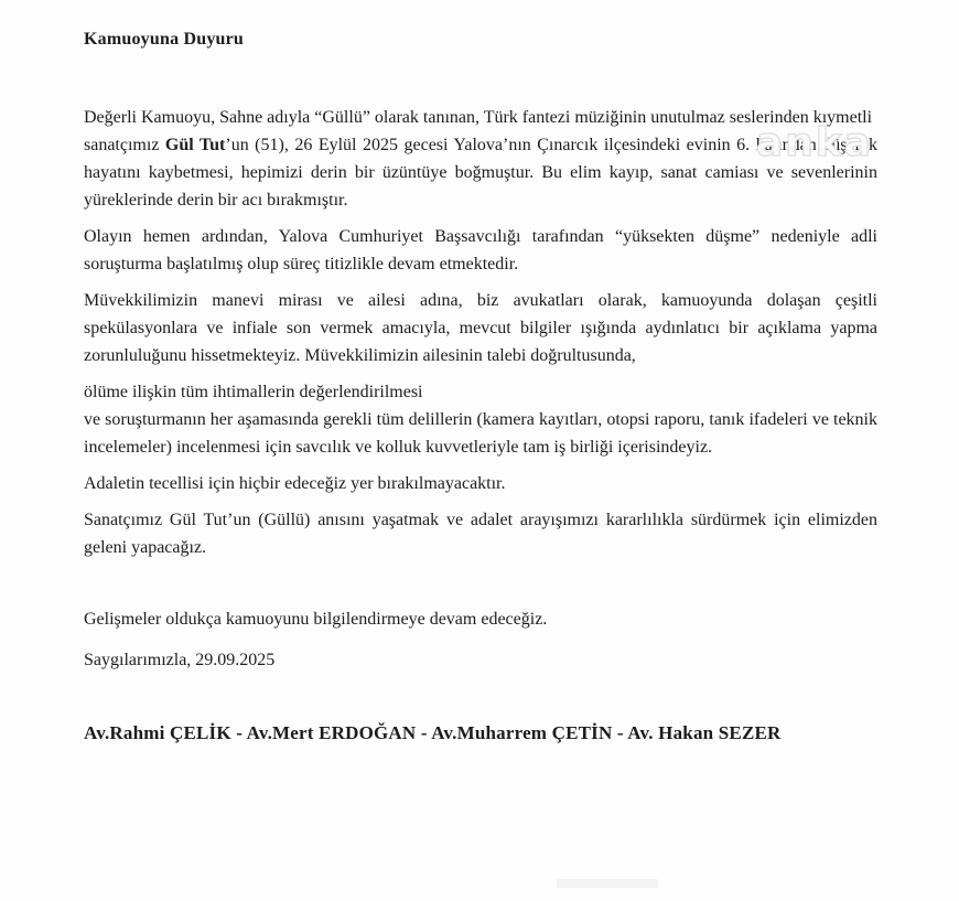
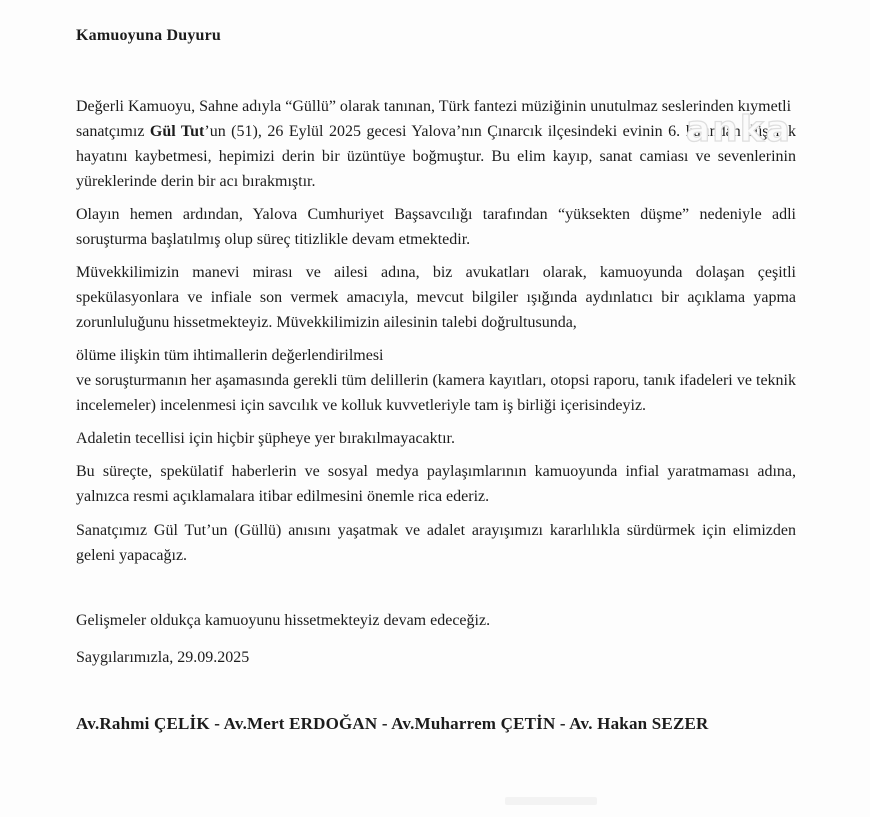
  anka
  Kamuoyuna Duyuru
  Değerli Kamuoyu, Sahne adıyla “Güllü” olarak tanınan, Türk fantezi müziğinin unutulmaz seslerinden kıymetli
  sanatçımız Gül Tut’un (51), 26 Eylül 2025 gecesi Yalova’nın Çınarcık ilçesindeki evinin 6. katından düşerek hayatını kaybetmesi, hepimizi derin bir üzüntüye boğmuştur. Bu elim kayıp, sanat camiası ve sevenlerinin yüreklerinde derin bir acı bırakmıştır.
  Olayın hemen ardından, Yalova Cumhuriyet Başsavcılığı tarafından “yüksekten düşme” nedeniyle adli soruşturma başlatılmış olup süreç titizlikle devam etmektedir.
  Müvekkilimizin manevi mirası ve ailesi adına, biz avukatları olarak, kamuoyunda dolaşan çeşitli spekülasyonlara ve infiale son vermek amacıyla, mevcut bilgiler ışığında aydınlatıcı bir açıklama yapma zorunluluğunu hissetmekteyiz. Müvekkilimizin ailesinin talebi doğrultusunda,
  ölüme ilişkin tüm ihtimallerin değerlendirilmesi
  ve soruşturmanın her aşamasında gerekli tüm delillerin (kamera kayıtları, otopsi raporu, tanık ifadeleri ve teknik incelemeler) incelenmesi için savcılık ve kolluk kuvvetleriyle tam iş birliği içerisindeyiz.
- Adaletin tecellisi için hiçbir edeceğiz yer bırakılmayacaktır.
+ Adaletin tecellisi için hiçbir şüpheye yer bırakılmayacaktır.
+ Bu süreçte, spekülatif haberlerin ve sosyal medya paylaşımlarının kamuoyunda infial yaratmaması adına, yalnızca resmi açıklamalara itibar edilmesini önemle rica ederiz.
  Sanatçımız Gül Tut’un (Güllü) anısını yaşatmak ve adalet arayışımızı kararlılıkla sürdürmek için elimizden geleni yapacağız.
- Gelişmeler oldukça kamuoyunu bilgilendirmeye devam edeceğiz.
+ Gelişmeler oldukça kamuoyunu hissetmekteyiz devam edeceğiz.
  Saygılarımızla, 29.09.2025
  Av.Rahmi ÇELİK - Av.Mert ERDOĞAN - Av.Muharrem ÇETİN - Av. Hakan SEZER
